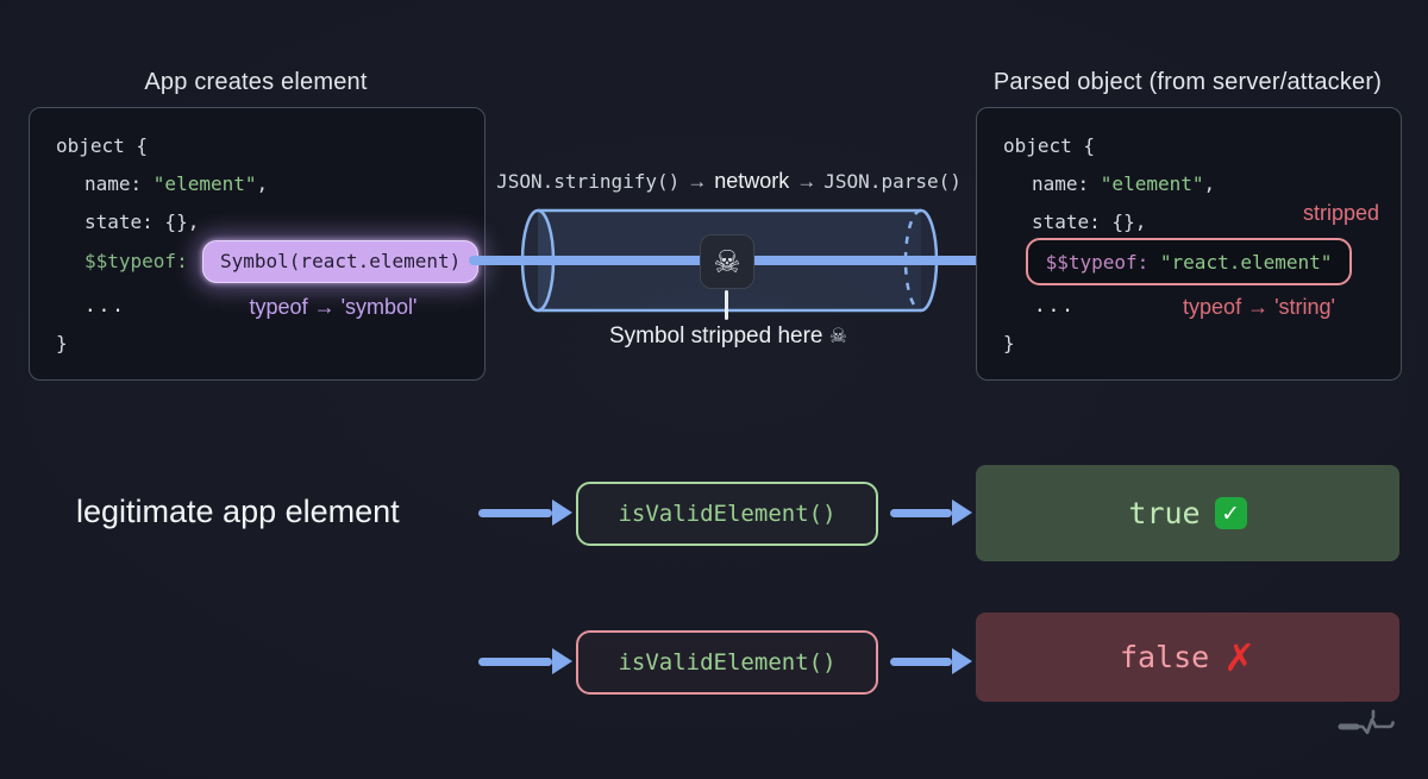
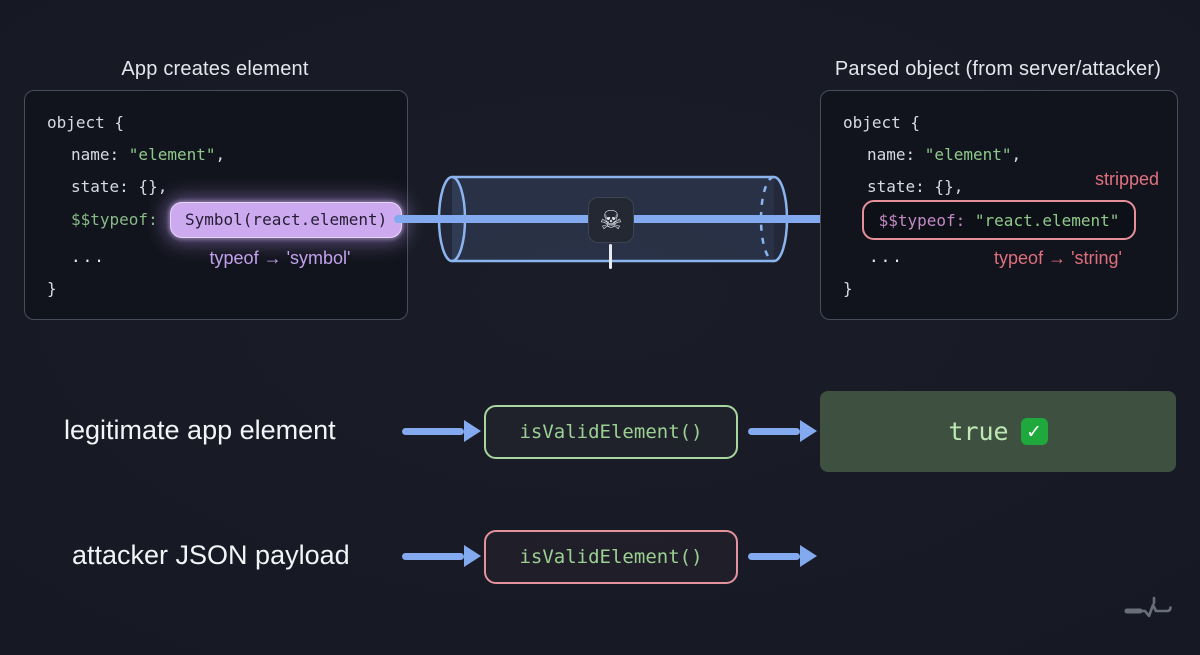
  App creates element
  object {
  name: "element",
  state: {},
  $$typeof:
  ...
  }
  Symbol(react.element)
  typeof → 'symbol'
- JSON.stringify() → network → JSON.parse()
  ☠
- Symbol stripped here ☠
  Parsed object (from server/attacker)
  object {
  name: "element",
  state: {},
  stripped
  ...
  }
  $$typeof:
  "react.element"
  typeof → 'string'
  legitimate app element
  isValidElement()
  true
  ✓
+ attacker JSON payload
  isValidElement()
- false
- ✗
